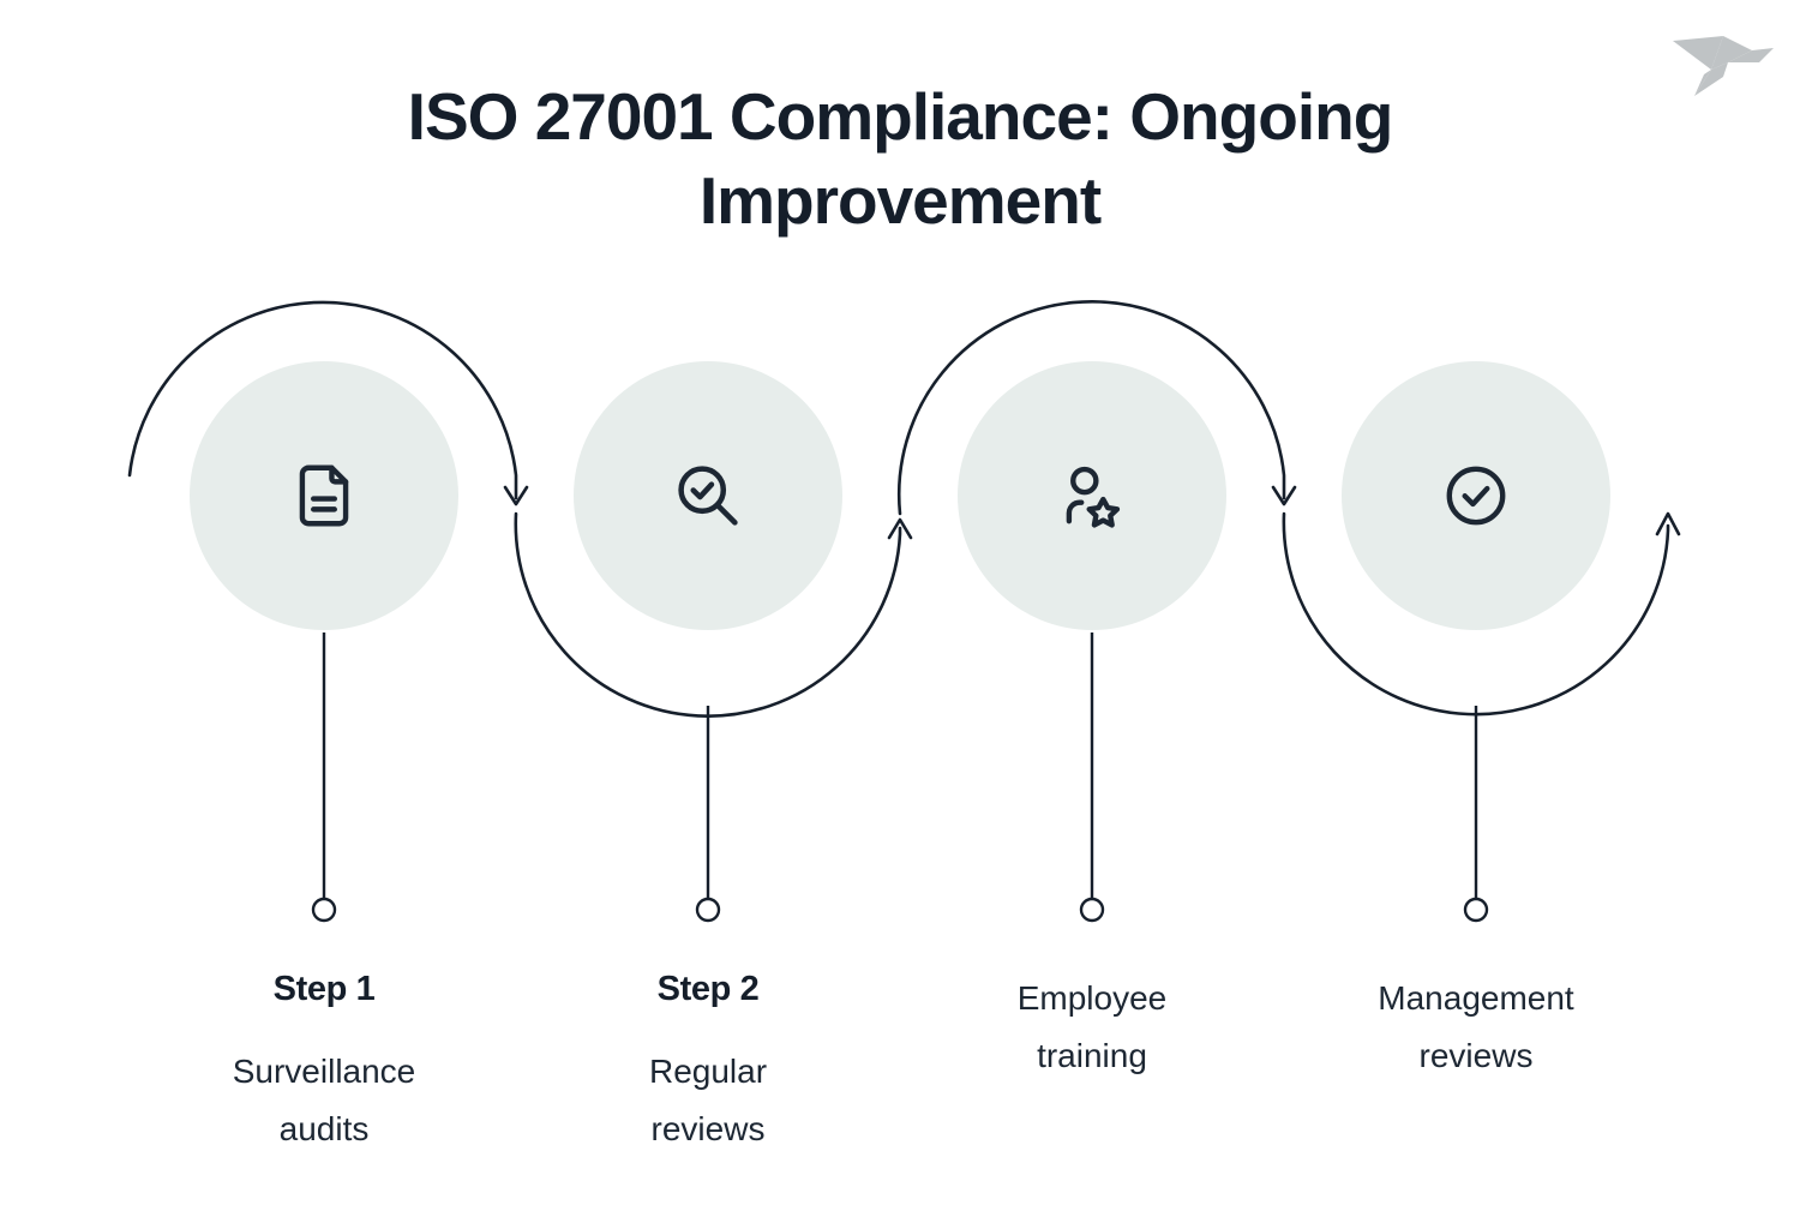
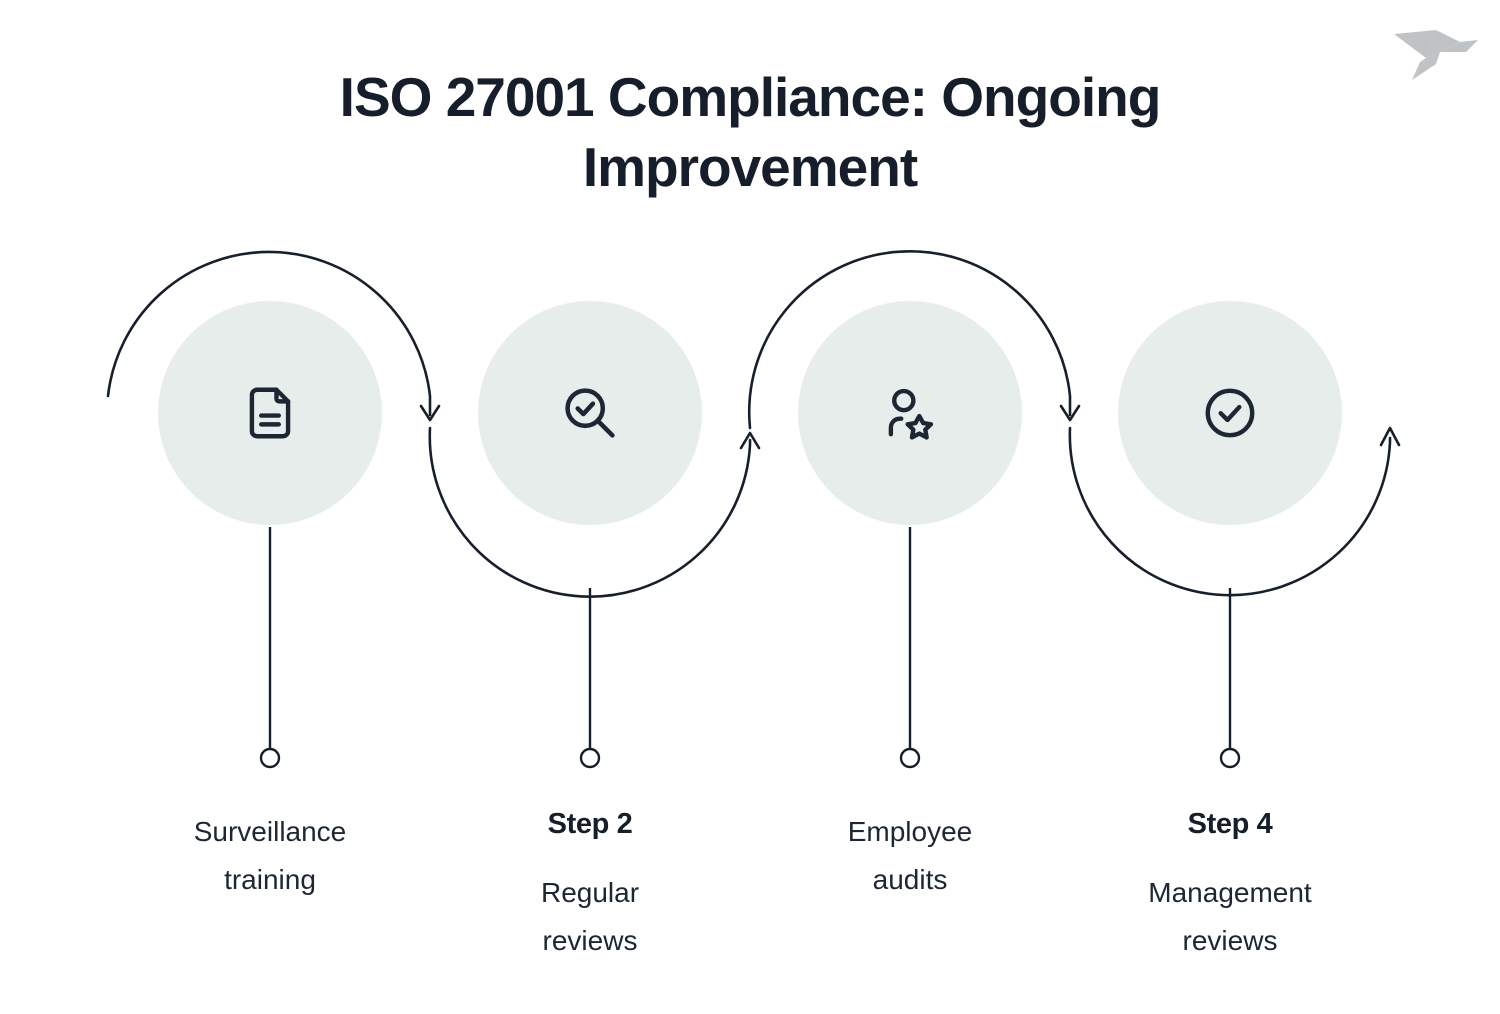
  ISO 27001 Compliance: Ongoing Improvement
- Step 1
  Surveillance
- audits
+ training
  Step 2
  Regular
  reviews
  Employee
- training
+ audits
+ Step 4
  Management
  reviews
